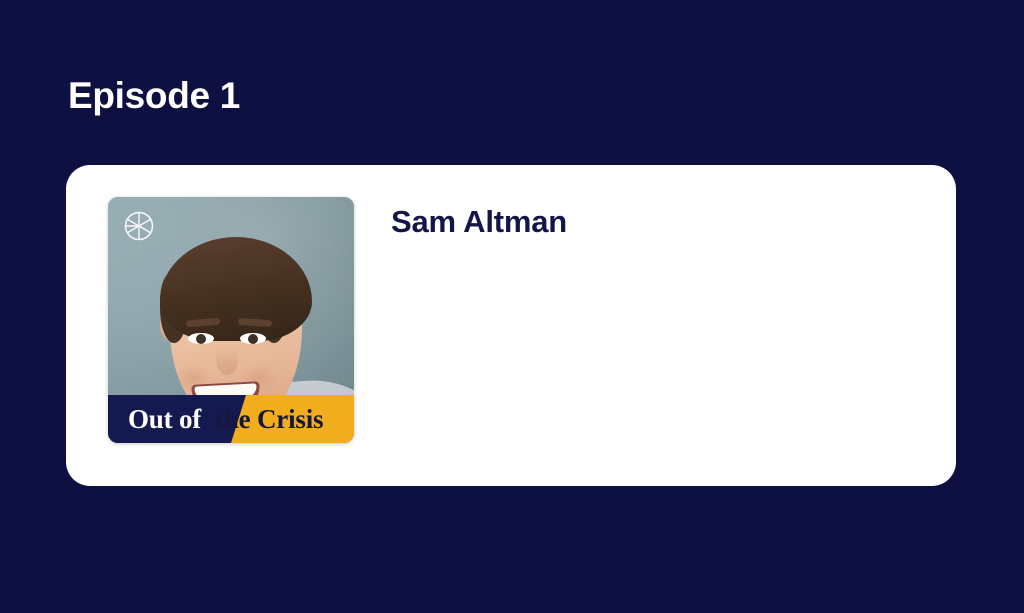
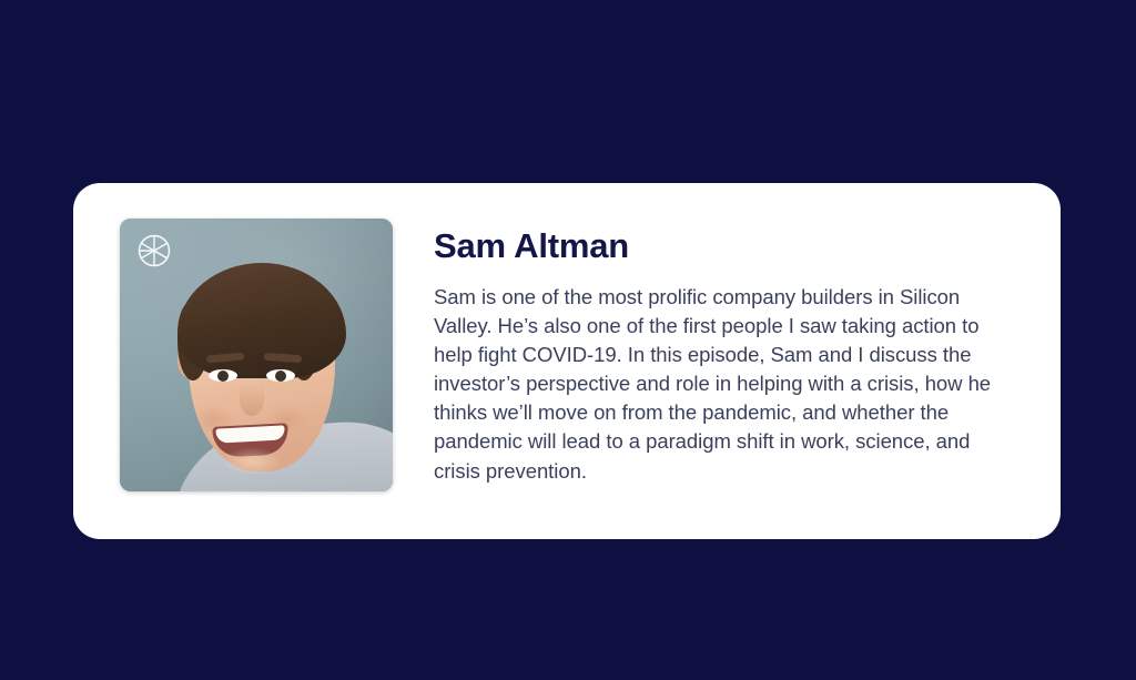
- Episode 1
- Out of
- the Crisis
  Sam Altman
+ Sam is one of the most prolific company builders in Silicon Valley. He’s also one of the first people I saw taking action to help fight COVID-19. In this episode, Sam and I discuss the investor’s perspective and role in helping with a crisis, how he thinks we’ll move on from the pandemic, and whether the pandemic will lead to a paradigm shift in work, science, and crisis prevention.
